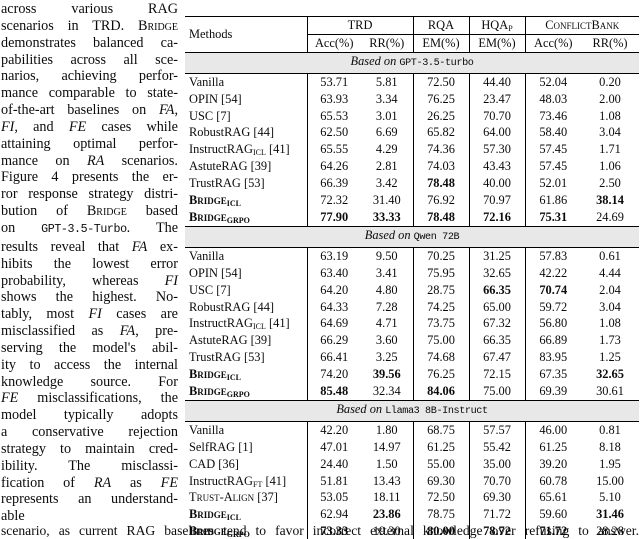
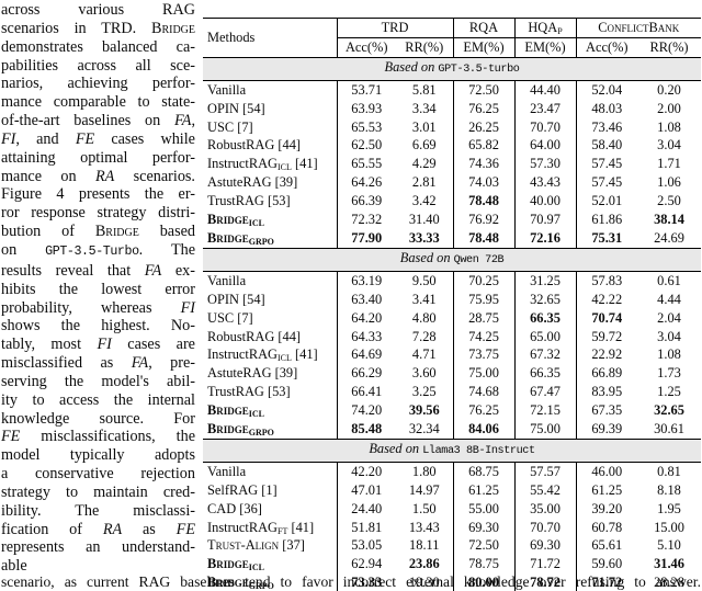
  across various RAG
  scenarios in TRD. Bridge
  demonstrates balanced ca-
  pabilities across all sce-
  narios, achieving perfor-
  mance comparable to state-
  of-the-art baselines on FA,
  FI, and FE cases while
  attaining optimal perfor-
  mance on RA scenarios.
  Figure 4 presents the er-
  ror response strategy distri-
  bution of Bridge based
  on GPT-3.5-Turbo. The
  results reveal that FA ex-
  hibits the lowest error
  probability, whereas FI
  shows the highest. No-
  tably, most FI cases are
  misclassified as FA, pre-
  serving the model's abil-
  ity to access the internal
  knowledge source. For
  FE misclassifications, the
  model typically adopts
  a conservative rejection
  strategy to maintain cred-
  ibility. The misclassi-
  fication of RA as FE
  represents an understand-
  able
  Methods	TRD	RQA	HQAP	ConflictBank
  Acc(%)	RR(%)	EM(%)	EM(%)	Acc(%)	RR(%)
  Based on GPT-3.5-turbo
  Vanilla	53.71	5.81	72.50	44.40	52.04	0.20
  OPIN [54]	63.93	3.34	76.25	23.47	48.03	2.00
  USC [7]	65.53	3.01	26.25	70.70	73.46	1.08
  RobustRAG [44]	62.50	6.69	65.82	64.00	58.40	3.04
  InstructRAGICL [41]	65.55	4.29	74.36	57.30	57.45	1.71
  AstuteRAG [39]	64.26	2.81	74.03	43.43	57.45	1.06
  TrustRAG [53]	66.39	3.42	78.48	40.00	52.01	2.50
  BridgeICL	72.32	31.40	76.92	70.97	61.86	38.14
  BridgeGRPO	77.90	33.33	78.48	72.16	75.31	24.69
  Based on Qwen 72B
  Vanilla	63.19	9.50	70.25	31.25	57.83	0.61
  OPIN [54]	63.40	3.41	75.95	32.65	42.22	4.44
  USC [7]	64.20	4.80	28.75	66.35	70.74	2.04
  RobustRAG [44]	64.33	7.28	74.25	65.00	59.72	3.04
- InstructRAGICL [41]	64.69	4.71	73.75	67.32	56.80	1.08
+ InstructRAGICL [41]	64.69	4.71	73.75	67.32	22.92	1.08
  AstuteRAG [39]	66.29	3.60	75.00	66.35	66.89	1.73
  TrustRAG [53]	66.41	3.25	74.68	67.47	83.95	1.25
  BridgeICL	74.20	39.56	76.25	72.15	67.35	32.65
  BridgeGRPO	85.48	32.34	84.06	75.00	69.39	30.61
  Based on Llama3 8B-Instruct
  Vanilla	42.20	1.80	68.75	57.57	46.00	0.81
  SelfRAG [1]	47.01	14.97	61.25	55.42	61.25	8.18
  CAD [36]	24.40	1.50	55.00	35.00	39.20	1.95
  InstructRAGFT [41]	51.81	13.43	69.30	70.70	60.78	15.00
  Trust-Align [37]	53.05	18.11	72.50	69.30	65.61	5.10
  BridgeICL	62.94	23.86	78.75	71.72	59.60	31.46
  BridgeGRPO	73.33	19.30	80.00	78.72	71.72	28.28
  scenario, as current RAG baselines tend to favor incorrect external knowledge over refusing to answer.
